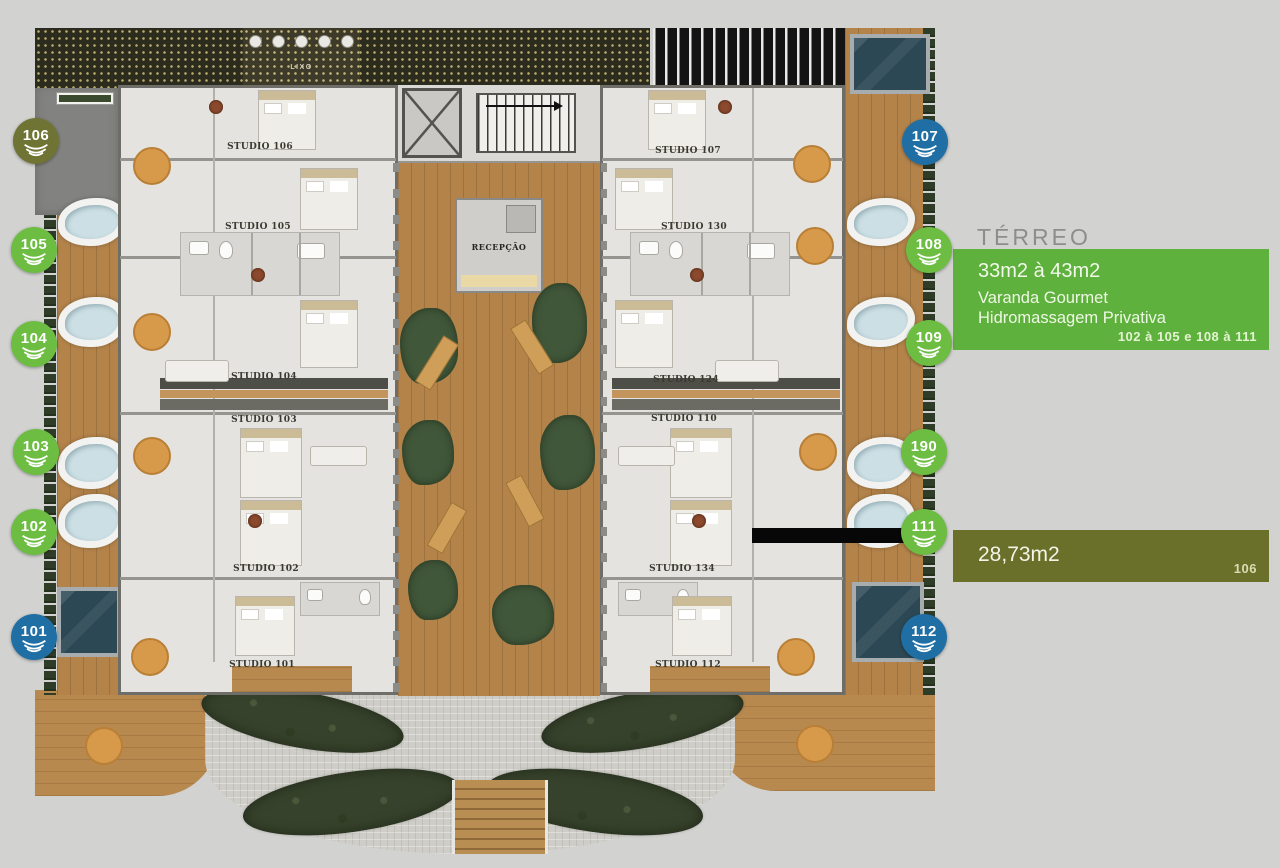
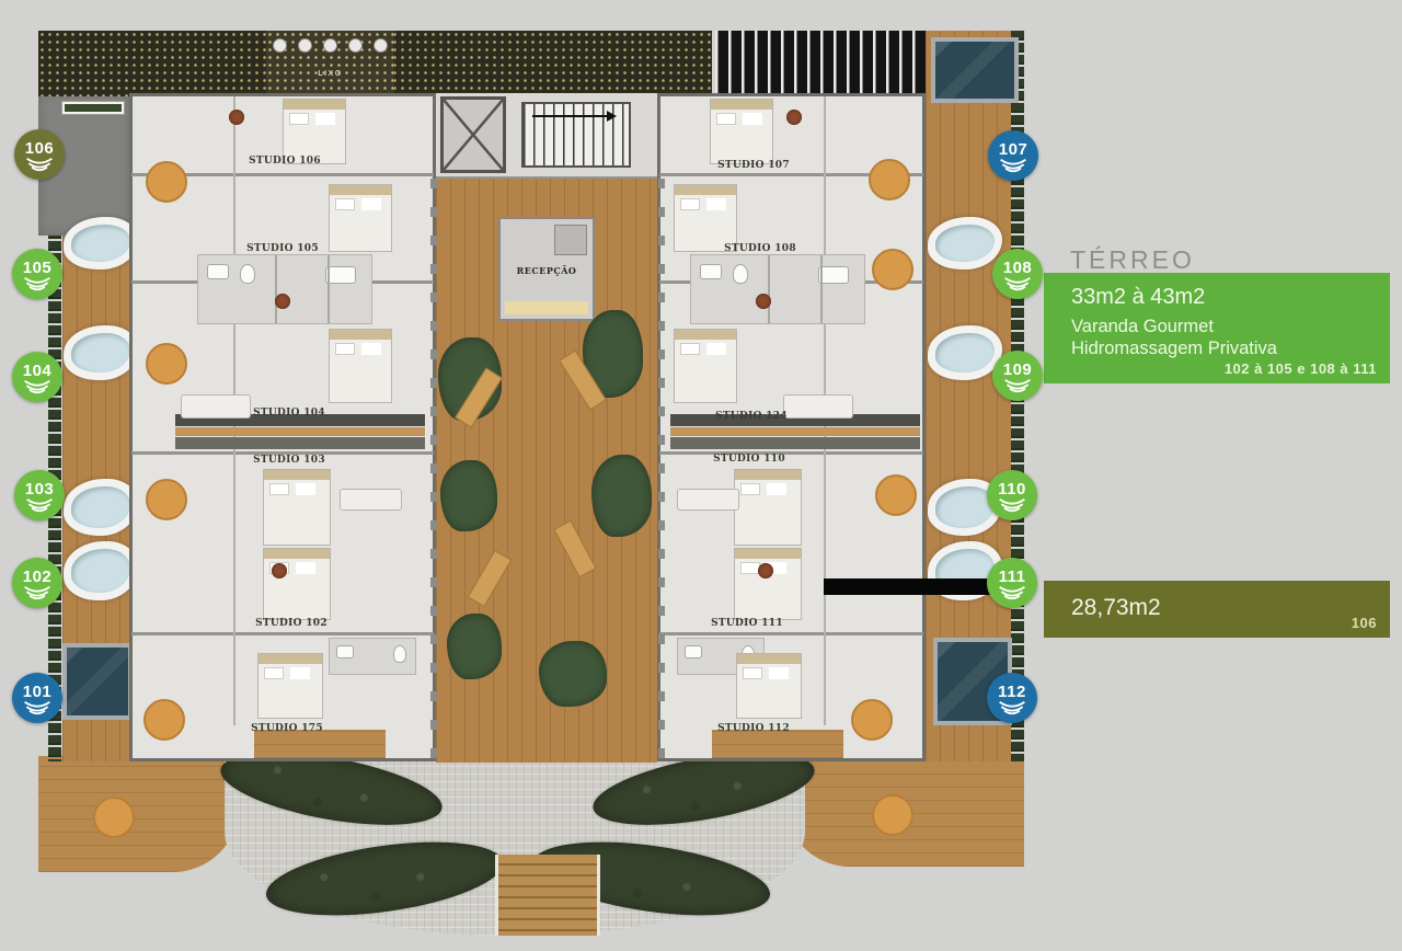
  RECEPÇÃO
  STUDIO 106
  STUDIO 105
  STUDIO 104
  STUDIO 103
  STUDIO 102
- STUDIO 101
+ STUDIO 175
  STUDIO 107
- STUDIO 130
+ STUDIO 108
  STUDIO 124
  STUDIO 110
- STUDIO 134
+ STUDIO 111
  STUDIO 112
  106
  105
  104
  103
  102
  101
  107
  108
  109
- 190
+ 110
  111
  112
  TÉRREO
  33m2 à 43m2
  Varanda Gourmet
  Hidromassagem Privativa
  102 à 105 e 108 à 111
  28,73m2
  106
